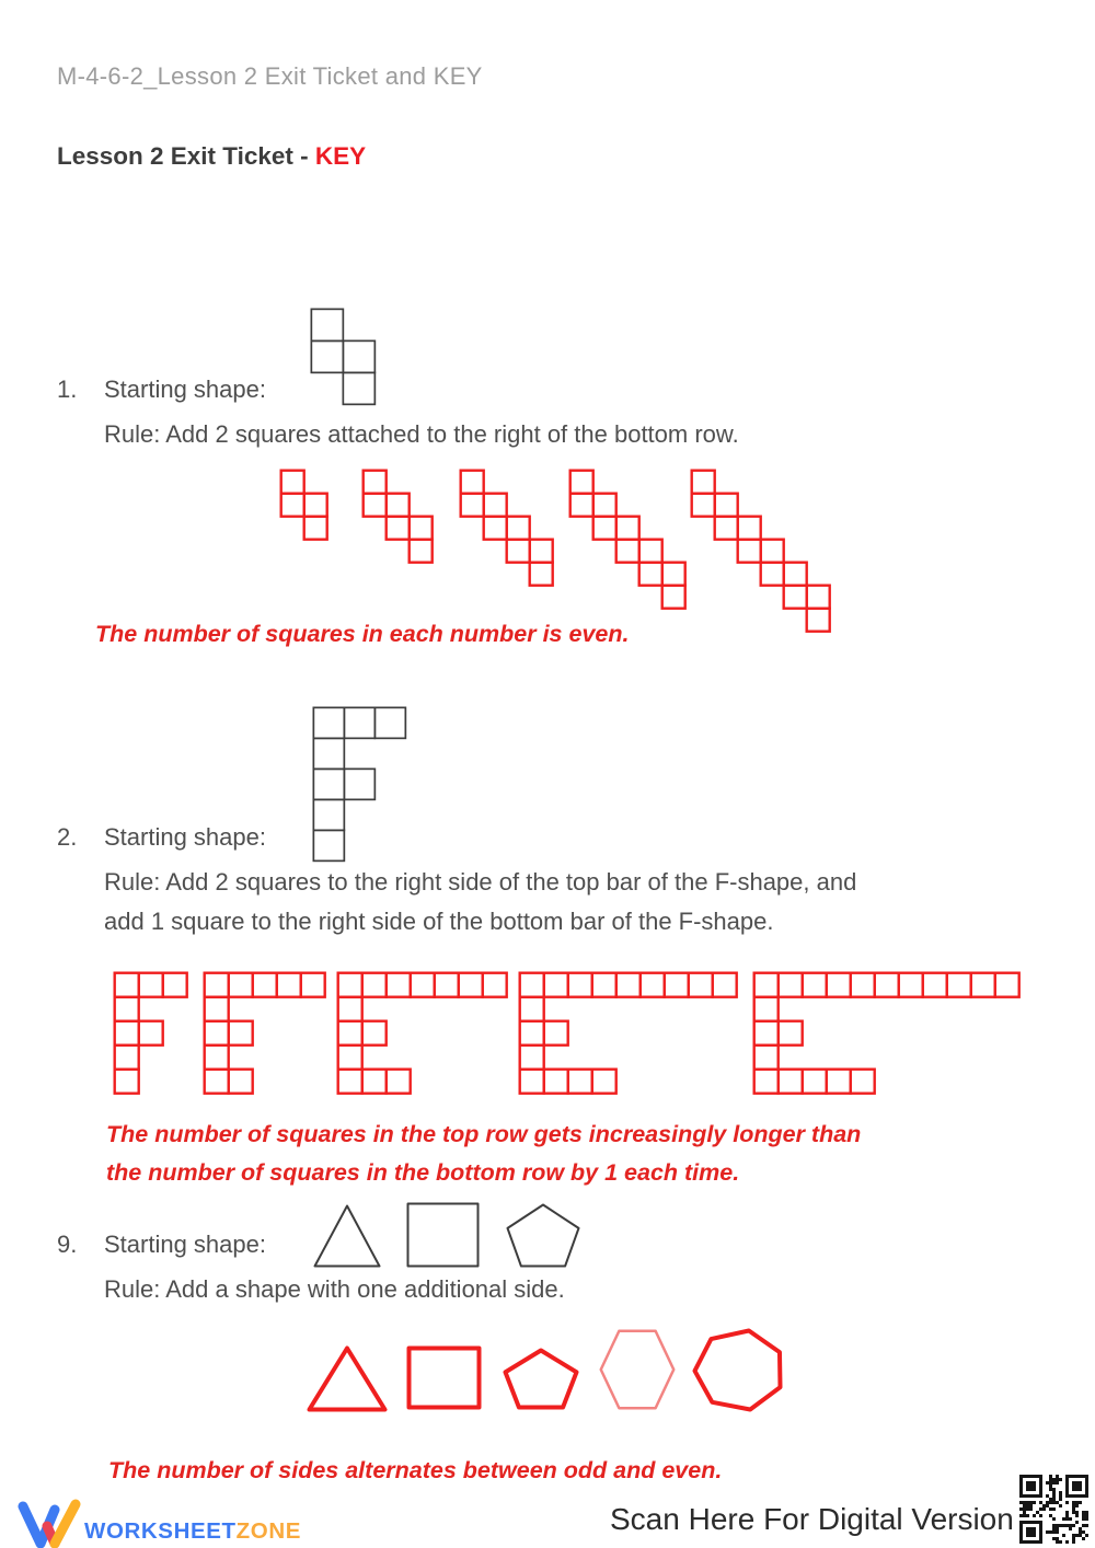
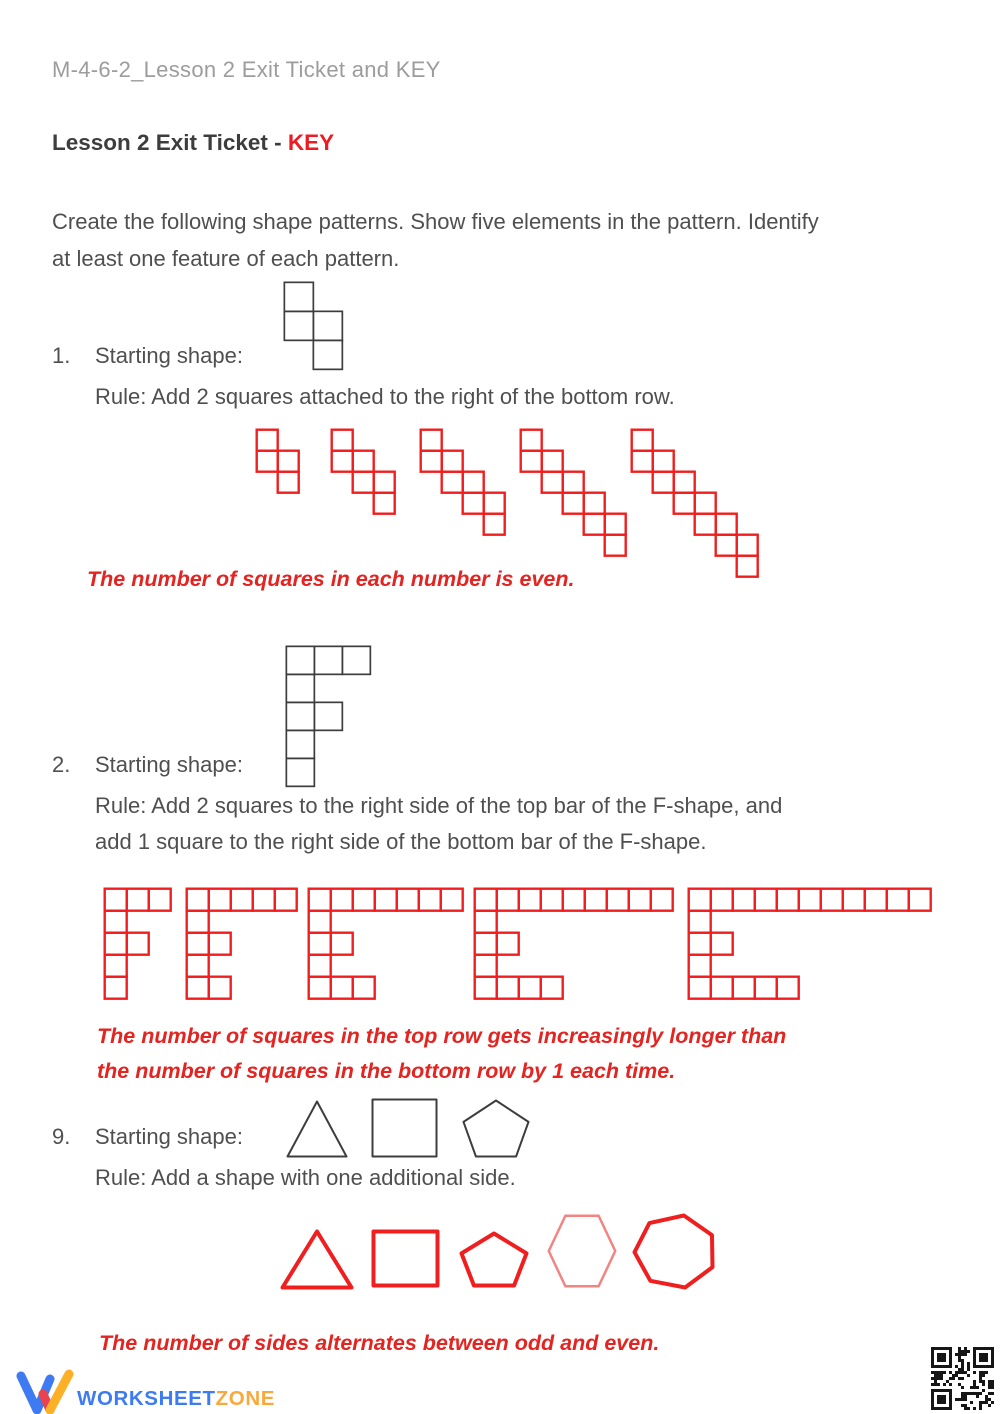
  M-4-6-2_Lesson 2 Exit Ticket and KEY
  Lesson 2 Exit Ticket - KEY
+ Create the following shape patterns. Show five elements in the pattern. Identify
+ at least one feature of each pattern.
  1.
  Starting shape:
  Rule: Add 2 squares attached to the right of the bottom row.
  The number of squares in each number is even.
  2.
  Starting shape:
  Rule: Add 2 squares to the right side of the top bar of the F-shape, and
  add 1 square to the right side of the bottom bar of the F-shape.
  The number of squares in the top row gets increasingly longer than
  the number of squares in the bottom row by 1 each time.
  9.
  Starting shape:
  Rule: Add a shape with one additional side.
  The number of sides alternates between odd and even.
  WORKSHEETZONE
- Scan Here For Digital Version
